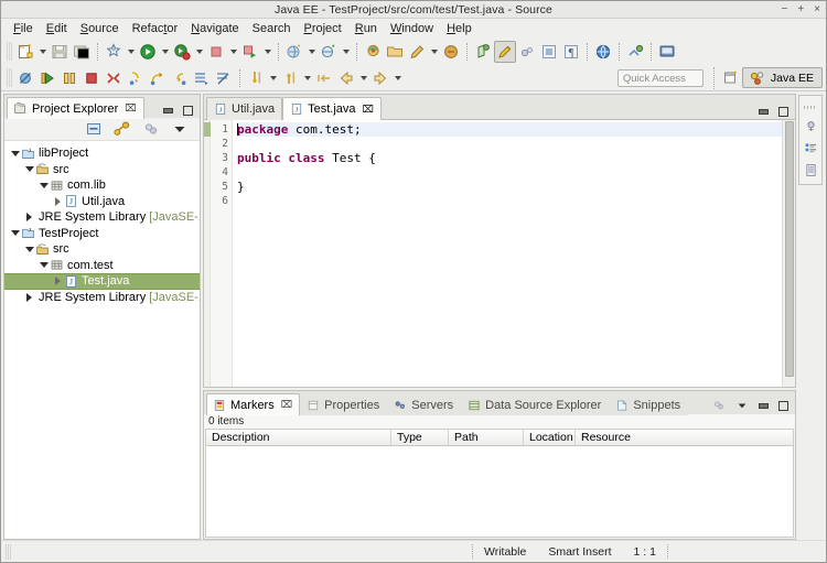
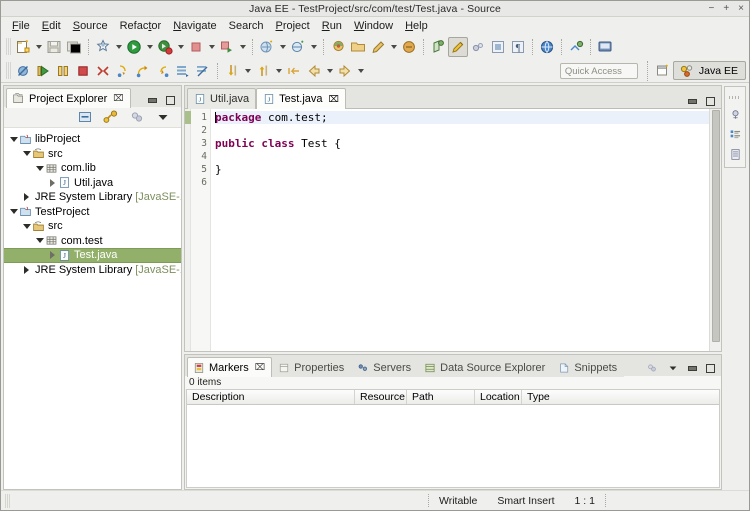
  Java EE - TestProject/src/com/test/Test.java - Source
  −
  +
  ×
  File
  Edit
  Source
  Refactor
  Navigate
  Search
  Project
  Run
  Window
  Help
  ¶
  Quick Access
  Java EE
  Project Explorer
  ⌧
  libProject
  src
  com.lib
  J
  Util.java
  JRE System Library
  TestProject
  src
  com.test
  J
  Test.java
  JRE System Library
  Util.java
  Test.java
  ⌧
  1
  2
  3
  4
  5
  6
  package com.test;
  public class Test {
  }
  Markers
  ⌧
  Properties
  Servers
  Data Source Explorer
  Snippets
  0 items
  Description
- Type
+ Resource
  Path
  Location
- Resource
+ Type
  Writable
  Smart Insert
  1 : 1
